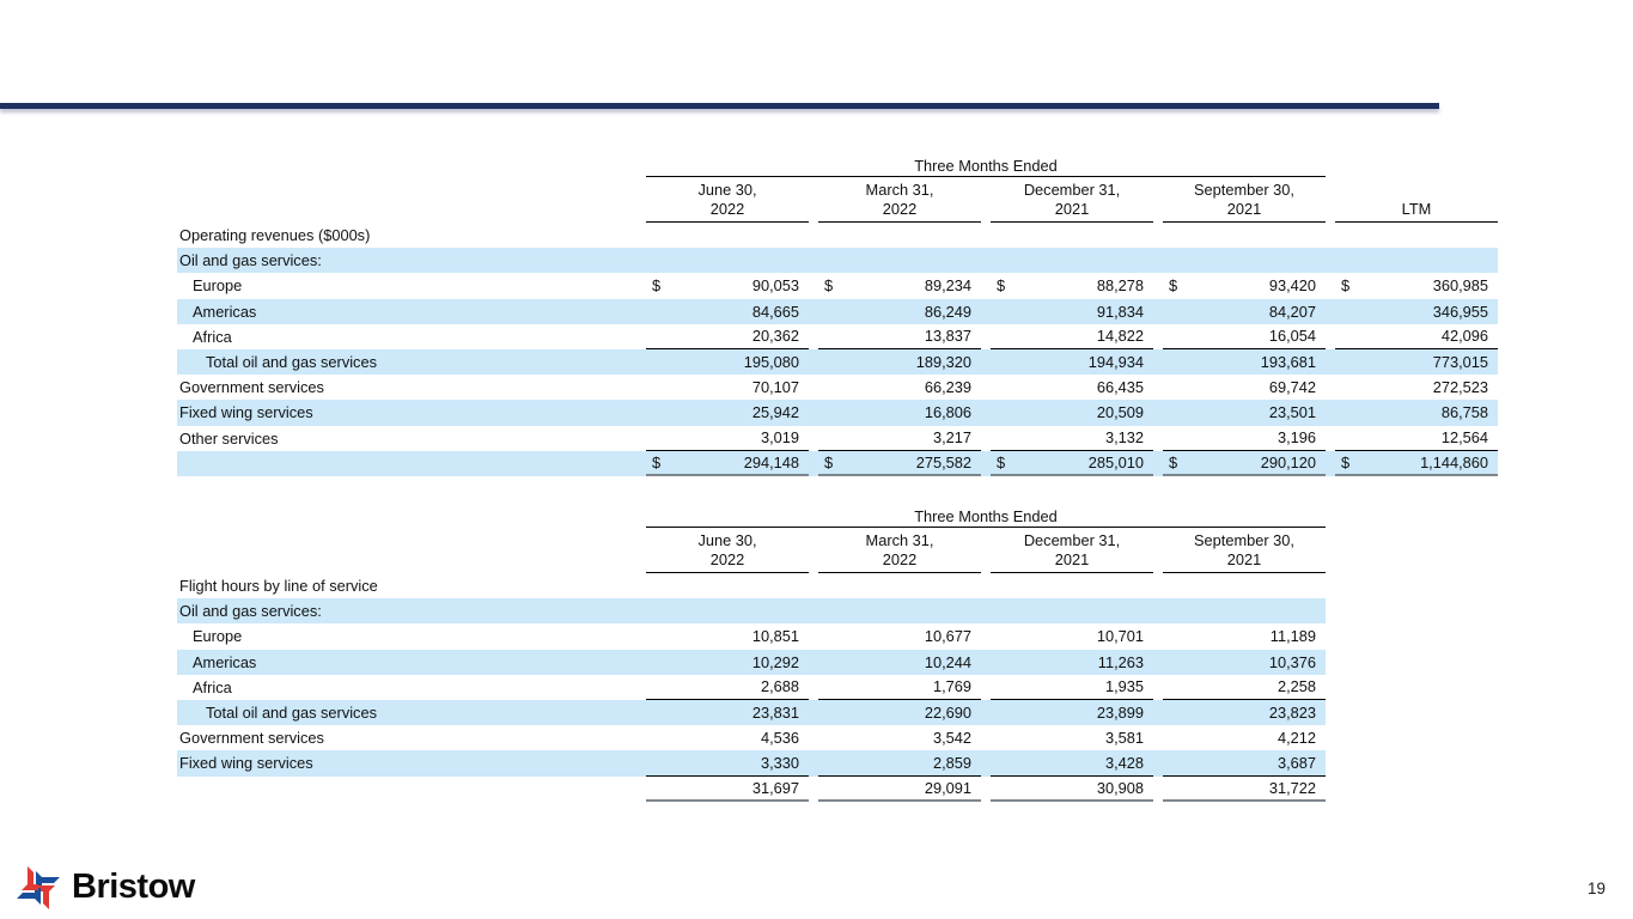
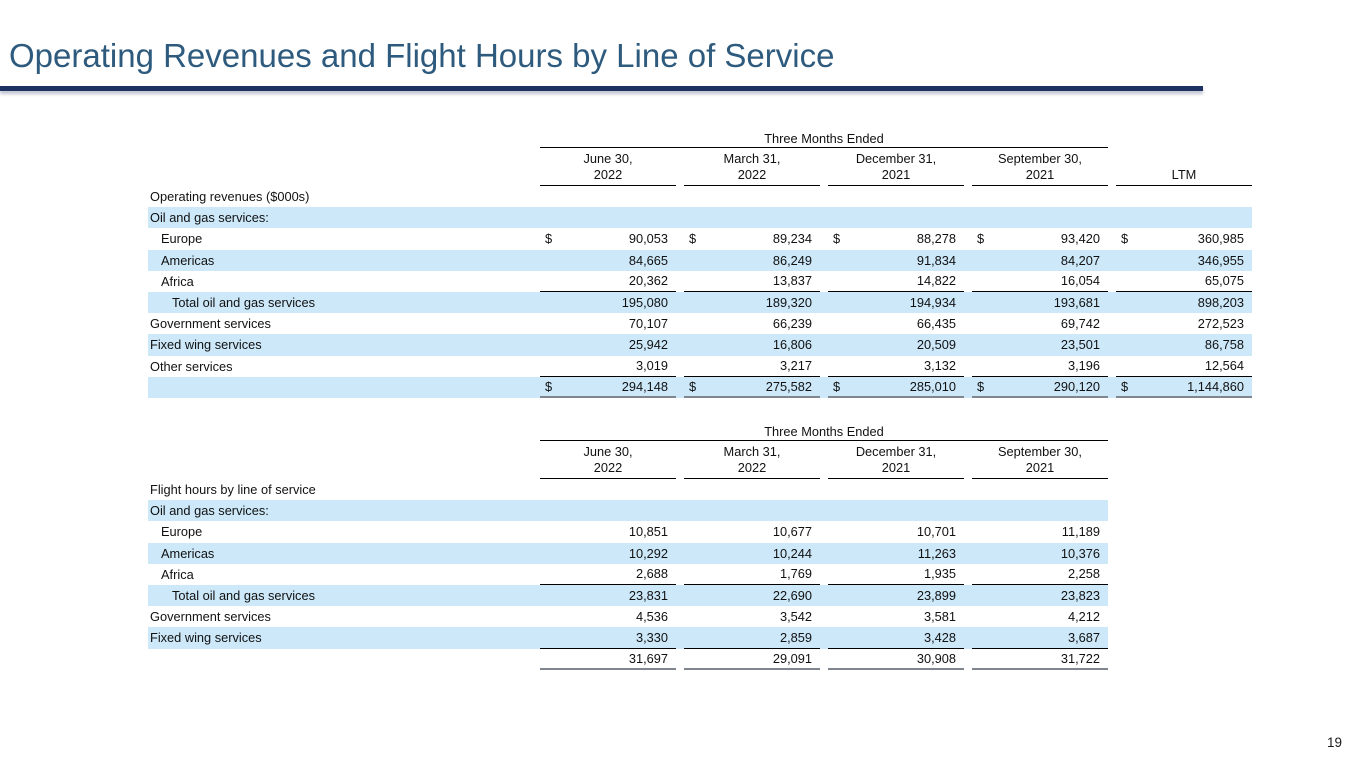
+ Operating Revenues and Flight Hours by Line of Service
  Three Months Ended
  June 30,
  2022
  March 31,
  2022
  December 31,
  2021
  September 30,
  2021
  LTM
  Operating revenues ($000s)
  Oil and gas services:
  Europe
  $
  90,053
  $
  89,234
  $
  88,278
  $
  93,420
  $
  360,985
  Americas
  84,665
  86,249
  91,834
  84,207
  346,955
  Africa
  20,362
  13,837
  14,822
  16,054
- 42,096
+ 65,075
  Total oil and gas services
  195,080
  189,320
  194,934
  193,681
- 773,015
+ 898,203
  Government services
  70,107
  66,239
  66,435
  69,742
  272,523
  Fixed wing services
  25,942
  16,806
  20,509
  23,501
  86,758
  Other services
  3,019
  3,217
  3,132
  3,196
  12,564
  $
  294,148
  $
  275,582
  $
  285,010
  $
  290,120
  $
  1,144,860
  Three Months Ended
  June 30,
  2022
  March 31,
  2022
  December 31,
  2021
  September 30,
  2021
  Flight hours by line of service
  Oil and gas services:
  Europe
  10,851
  10,677
  10,701
  11,189
  Americas
  10,292
  10,244
  11,263
  10,376
  Africa
  2,688
  1,769
  1,935
  2,258
  Total oil and gas services
  23,831
  22,690
  23,899
  23,823
  Government services
  4,536
  3,542
  3,581
  4,212
  Fixed wing services
  3,330
  2,859
  3,428
  3,687
  31,697
  29,091
  30,908
  31,722
- Bristow
  19
